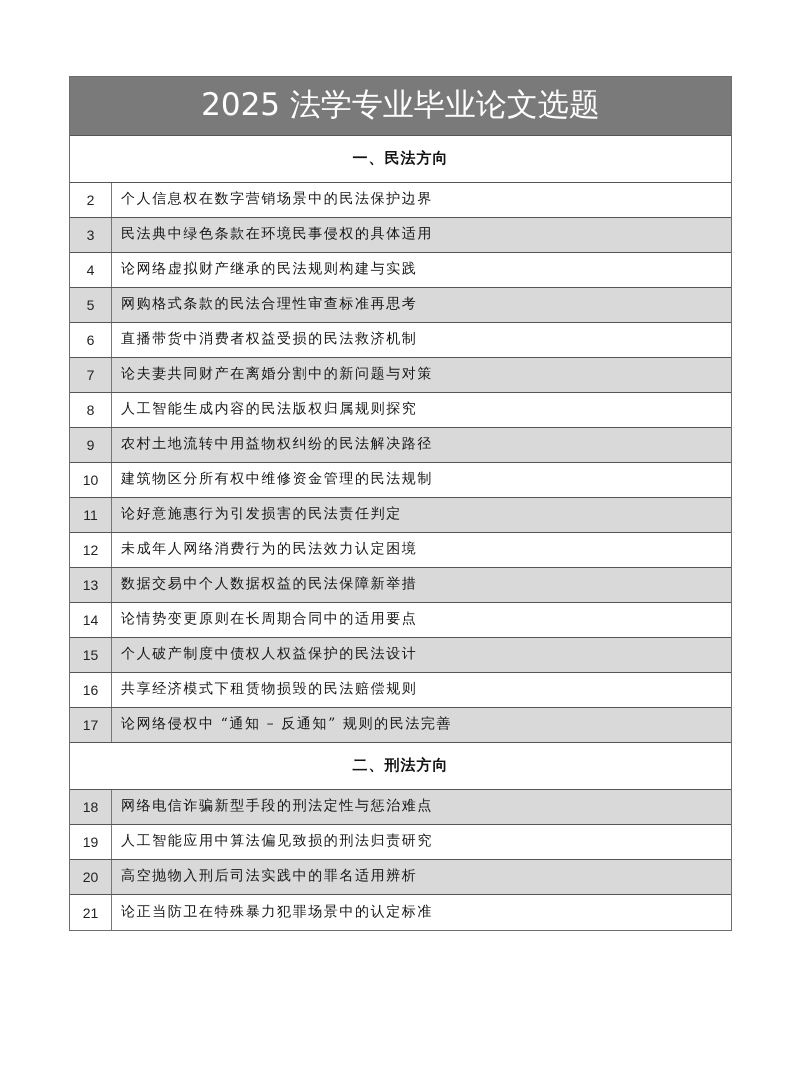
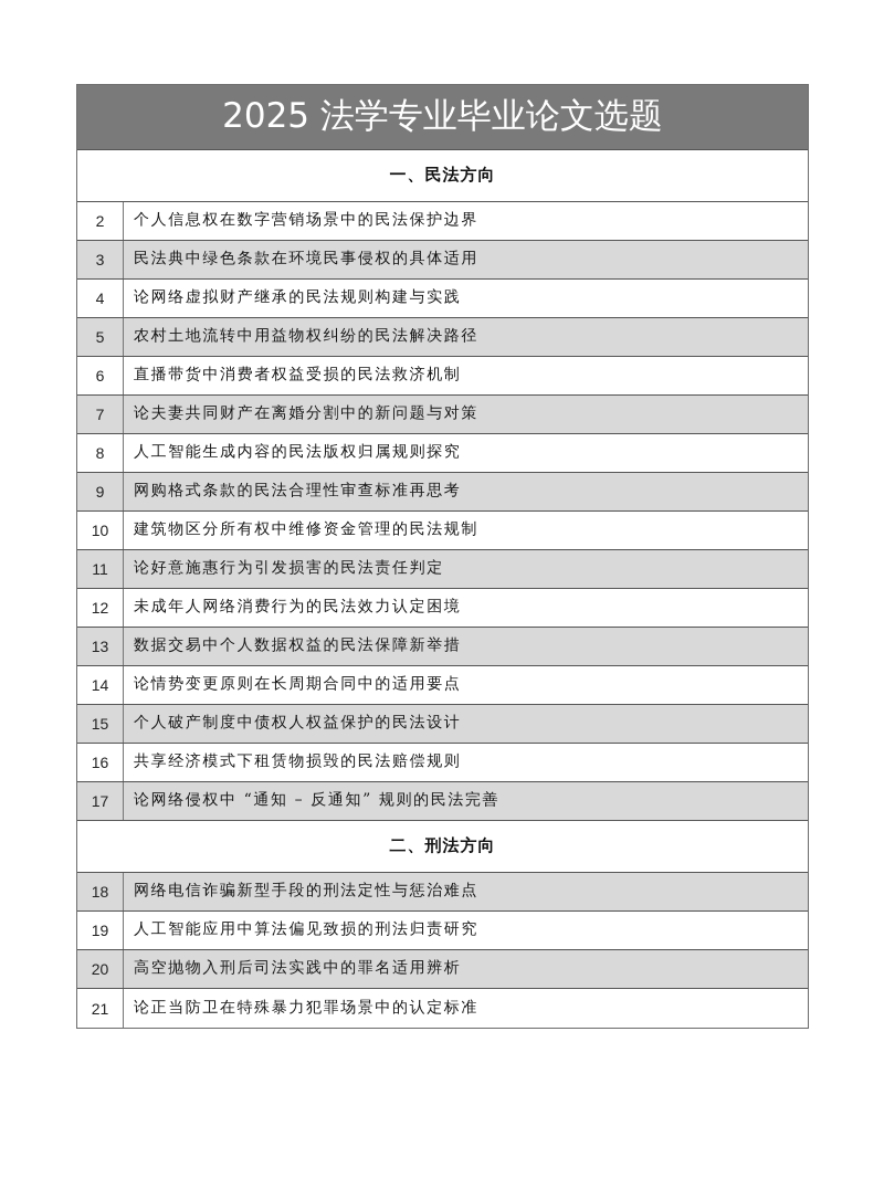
  2025 法学专业毕业论文选题
  一、民法方向
  2
  个人信息权在数字营销场景中的民法保护边界
  3
  民法典中绿色条款在环境民事侵权的具体适用
  4
  论网络虚拟财产继承的民法规则构建与实践
  5
- 网购格式条款的民法合理性审查标准再思考
+ 农村土地流转中用益物权纠纷的民法解决路径
  6
  直播带货中消费者权益受损的民法救济机制
  7
  论夫妻共同财产在离婚分割中的新问题与对策
  8
  人工智能生成内容的民法版权归属规则探究
  9
- 农村土地流转中用益物权纠纷的民法解决路径
+ 网购格式条款的民法合理性审查标准再思考
  10
  建筑物区分所有权中维修资金管理的民法规制
  11
  论好意施惠行为引发损害的民法责任判定
  12
  未成年人网络消费行为的民法效力认定困境
  13
  数据交易中个人数据权益的民法保障新举措
  14
  论情势变更原则在长周期合同中的适用要点
  15
  个人破产制度中债权人权益保护的民法设计
  16
  共享经济模式下租赁物损毁的民法赔偿规则
  17
  论网络侵权中 “通知 – 反通知” 规则的民法完善
  二、刑法方向
  18
  网络电信诈骗新型手段的刑法定性与惩治难点
  19
  人工智能应用中算法偏见致损的刑法归责研究
  20
  高空抛物入刑后司法实践中的罪名适用辨析
  21
  论正当防卫在特殊暴力犯罪场景中的认定标准
